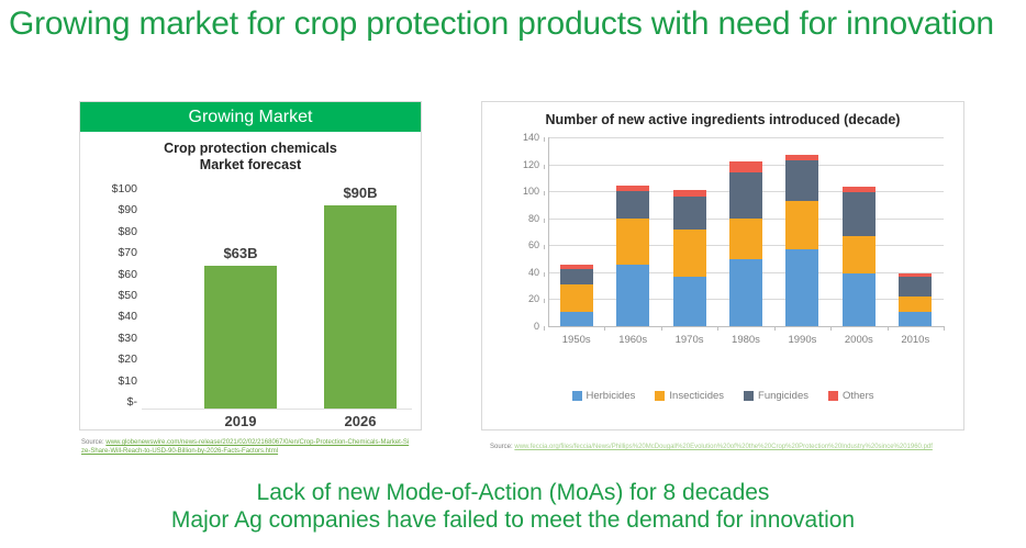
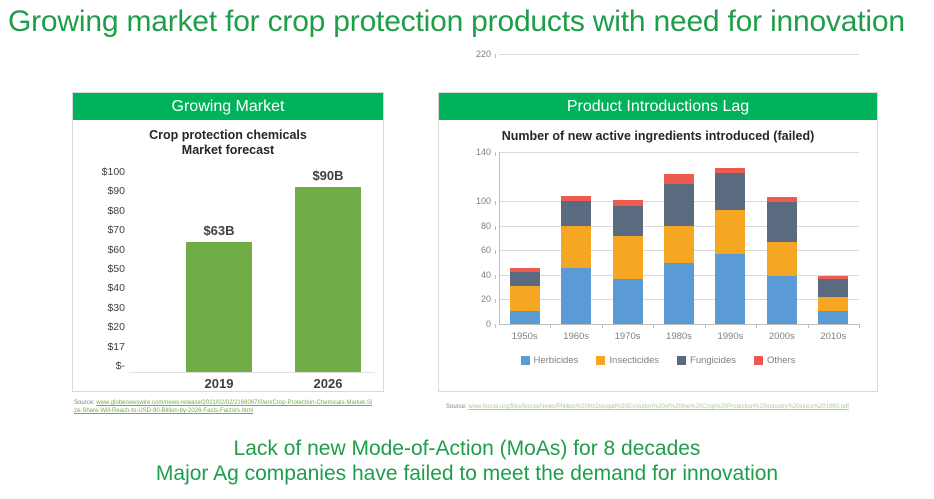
  Growing market for crop protection products with need for innovation
  Growing Market
  Crop protection chemicals
  Market forecast
  $100
  $90
  $80
  $70
  $60
  $50
  $40
  $30
  $20
- $10
+ $17
  $-
  $63B
  2019
  $90B
  2026
+ Product Introductions Lag
- Number of new active ingredients introduced (decade)
+ Number of new active ingredients introduced (failed)
  0
  20
  40
  60
  80
  100
- 120
+ 220
  140
  1950s
  1960s
  1970s
  1980s
  1990s
  2000s
  2010s
  Herbicides
  Insecticides
  Fungicides
  Others
  Lack of new Mode-of-Action (MoAs) for 8 decades
  Major Ag companies have failed to meet the demand for innovation
